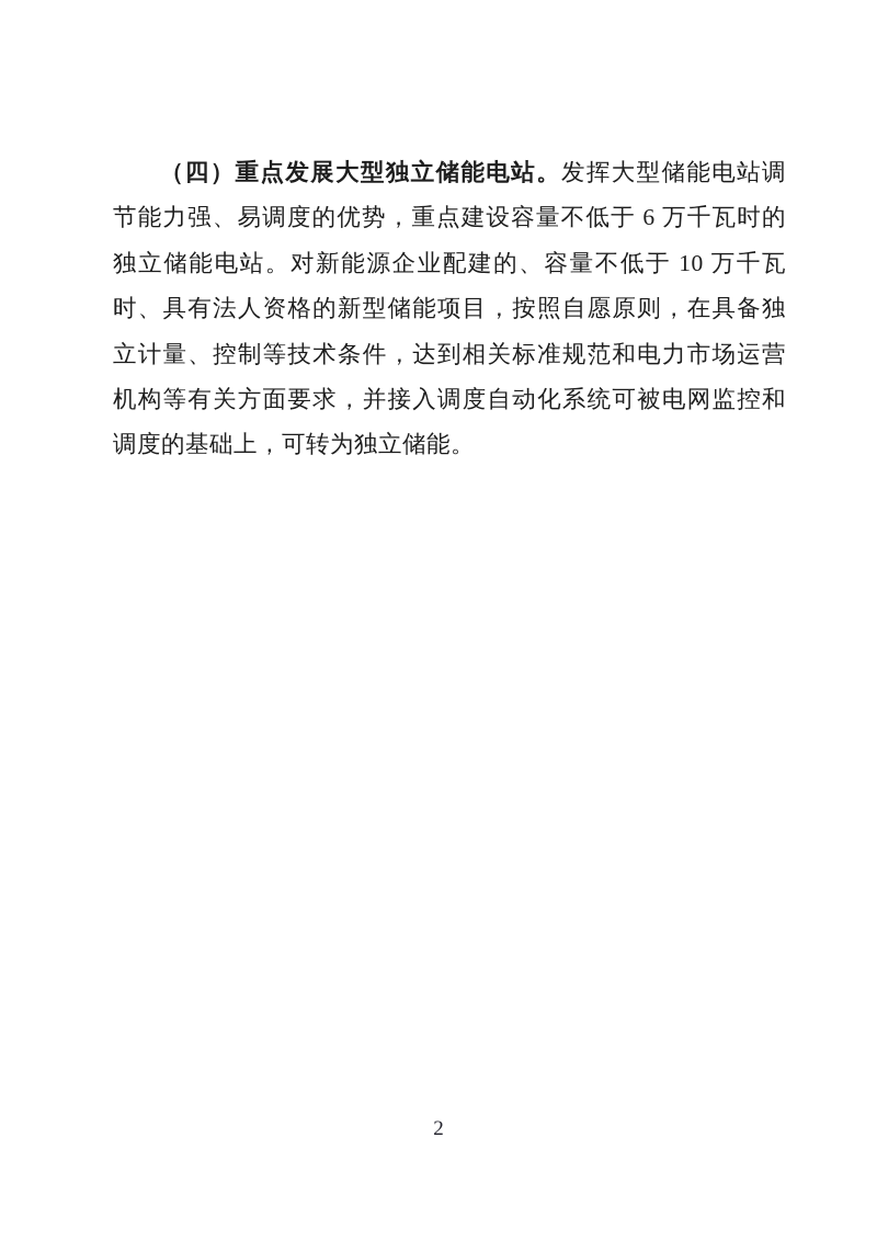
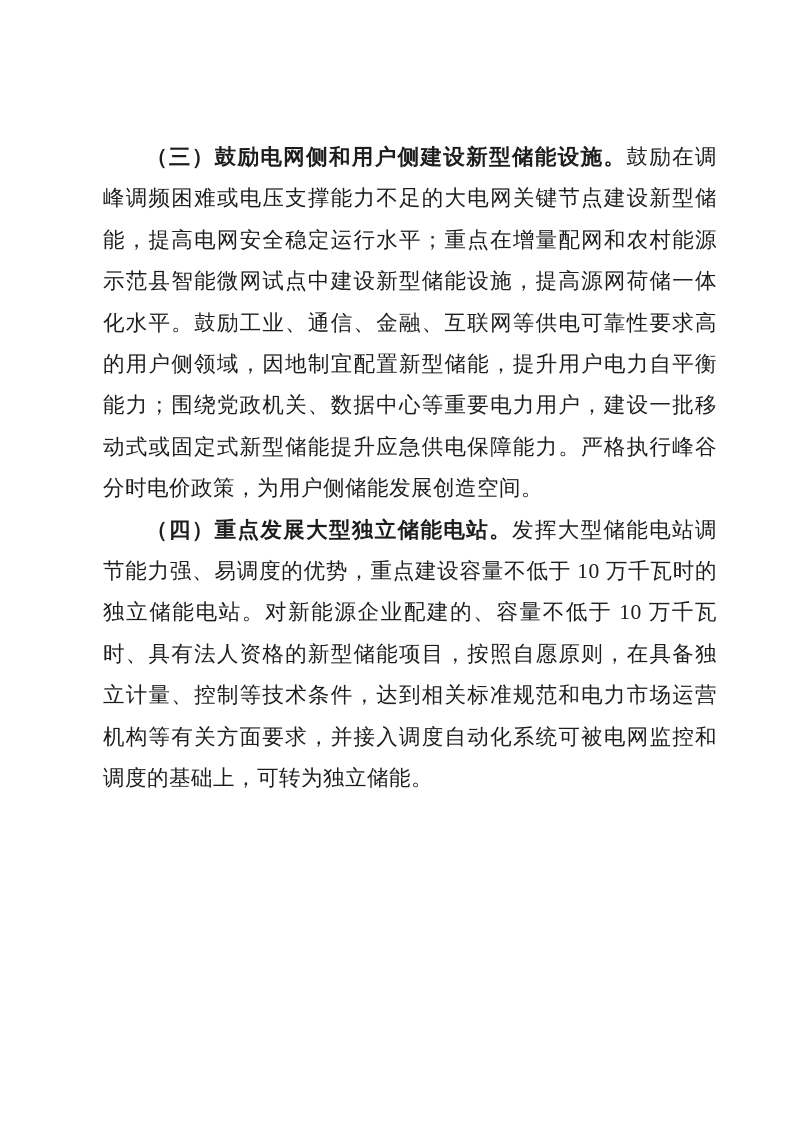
+ （三）鼓励电网侧和用户侧建设新型储能设施。鼓励在调峰调频困难或电压支撑能力不足的大电网关键节点建设新型储能，提高电网安全稳定运行水平；重点在增量配网和农村能源示范县智能微网试点中建设新型储能设施，提高源网荷储一体化水平。鼓励工业、通信、金融、互联网等供电可靠性要求高的用户侧领域，因地制宜配置新型储能，提升用户电力自平衡能力；围绕党政机关、数据中心等重要电力用户，建设一批移动式或固定式新型储能提升应急供电保障能力。严格执行峰谷分时电价政策，为用户侧储能发展创造空间。
- （四）重点发展大型独立储能电站。发挥大型储能电站调节能力强、易调度的优势，重点建设容量不低于 6 万千瓦时的独立储能电站。对新能源企业配建的、容量不低于 10 万千瓦时、具有法人资格的新型储能项目，按照自愿原则，在具备独立计量、控制等技术条件，达到相关标准规范和电力市场运营机构等有关方面要求，并接入调度自动化系统可被电网监控和调度的基础上，可转为独立储能。
+ （四）重点发展大型独立储能电站。发挥大型储能电站调节能力强、易调度的优势，重点建设容量不低于 10 万千瓦时的独立储能电站。对新能源企业配建的、容量不低于 10 万千瓦时、具有法人资格的新型储能项目，按照自愿原则，在具备独立计量、控制等技术条件，达到相关标准规范和电力市场运营机构等有关方面要求，并接入调度自动化系统可被电网监控和调度的基础上，可转为独立储能。
- 2
